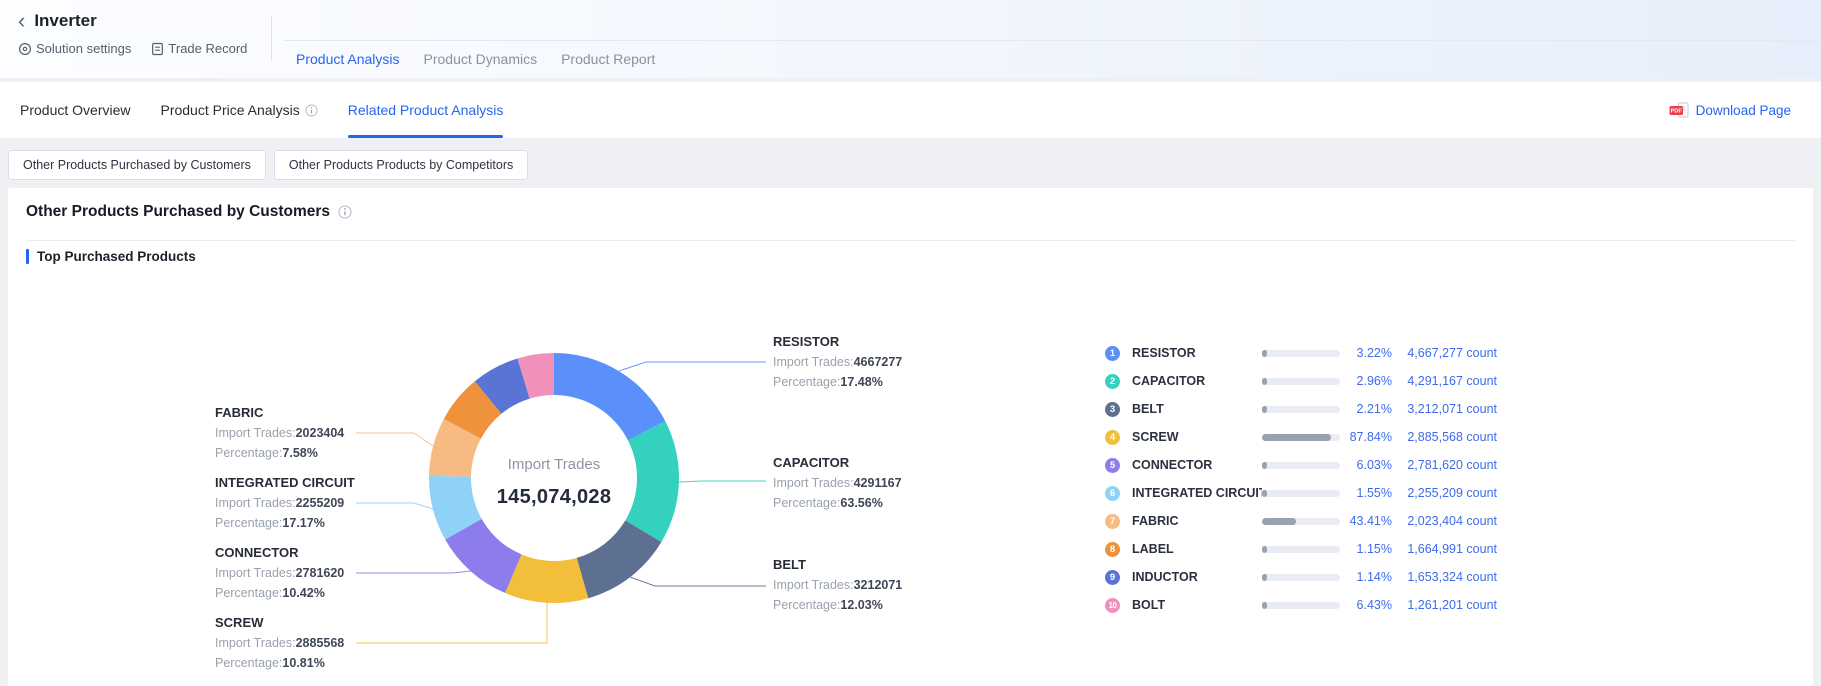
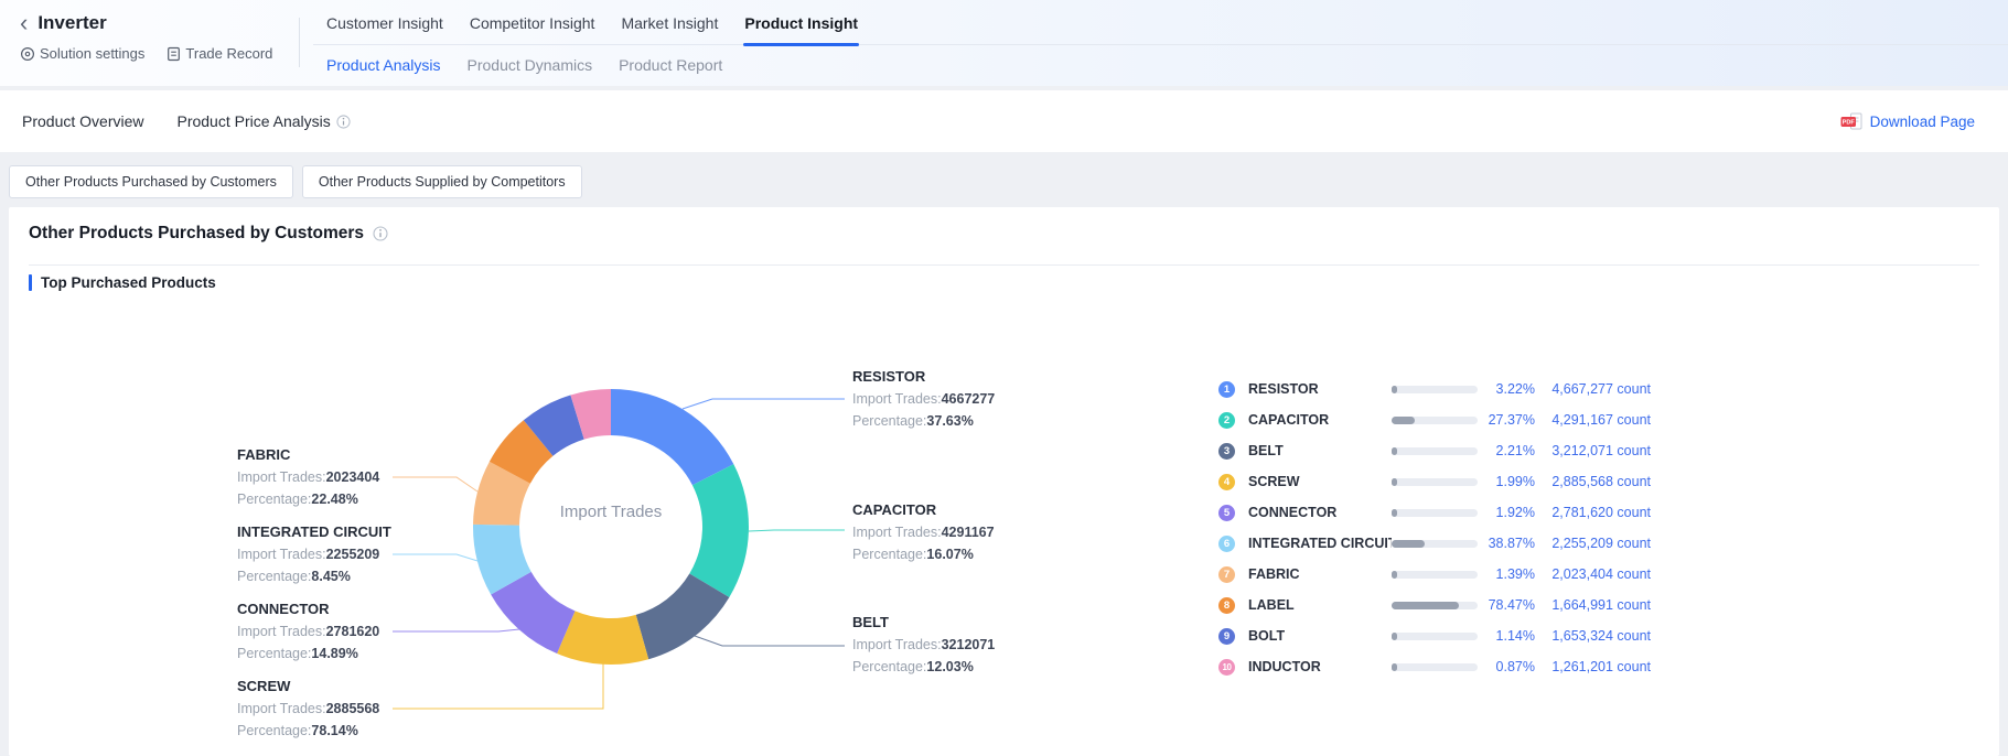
  ‹
  Inverter
  Solution settings
  Trade Record
+ Customer Insight
+ Competitor Insight
+ Market Insight
+ Product Insight
  Product Analysis
  Product Dynamics
  Product Report
  Product Overview
  Product Price Analysis
- Related Product Analysis
  Download Page
  Other Products Purchased by Customers
- Other Products Products by Competitors
+ Other Products Supplied by Competitors
  Other Products Purchased by Customers
  Top Purchased Products
  Import Trades
- 145,074,028
  RESISTOR
  Import Trades:4667277
- Percentage:17.48%
+ Percentage:37.63%
  CAPACITOR
  Import Trades:4291167
- Percentage:63.56%
+ Percentage:16.07%
  BELT
  Import Trades:3212071
  Percentage:12.03%
  SCREW
  Import Trades:2885568
- Percentage:10.81%
+ Percentage:78.14%
  CONNECTOR
  Import Trades:2781620
- Percentage:10.42%
+ Percentage:14.89%
  INTEGRATED CIRCUIT
  Import Trades:2255209
- Percentage:17.17%
+ Percentage:8.45%
  FABRIC
  Import Trades:2023404
- Percentage:7.58%
+ Percentage:22.48%
  1
  RESISTOR
  3.22%
  4,667,277 count
  2
  CAPACITOR
- 2.96%
+ 27.37%
  4,291,167 count
  3
  BELT
  2.21%
  3,212,071 count
  4
  SCREW
- 87.84%
+ 1.99%
  2,885,568 count
  5
  CONNECTOR
- 6.03%
+ 1.92%
  2,781,620 count
  6
  INTEGRATED CIRCUI
- 1.55%
+ 38.87%
  2,255,209 count
  7
  FABRIC
- 43.41%
+ 1.39%
  2,023,404 count
  8
  LABEL
- 1.15%
+ 78.47%
  1,664,991 count
  9
- INDUCTOR
+ BOLT
  1.14%
  1,653,324 count
  10
- BOLT
+ INDUCTOR
- 6.43%
+ 0.87%
  1,261,201 count
